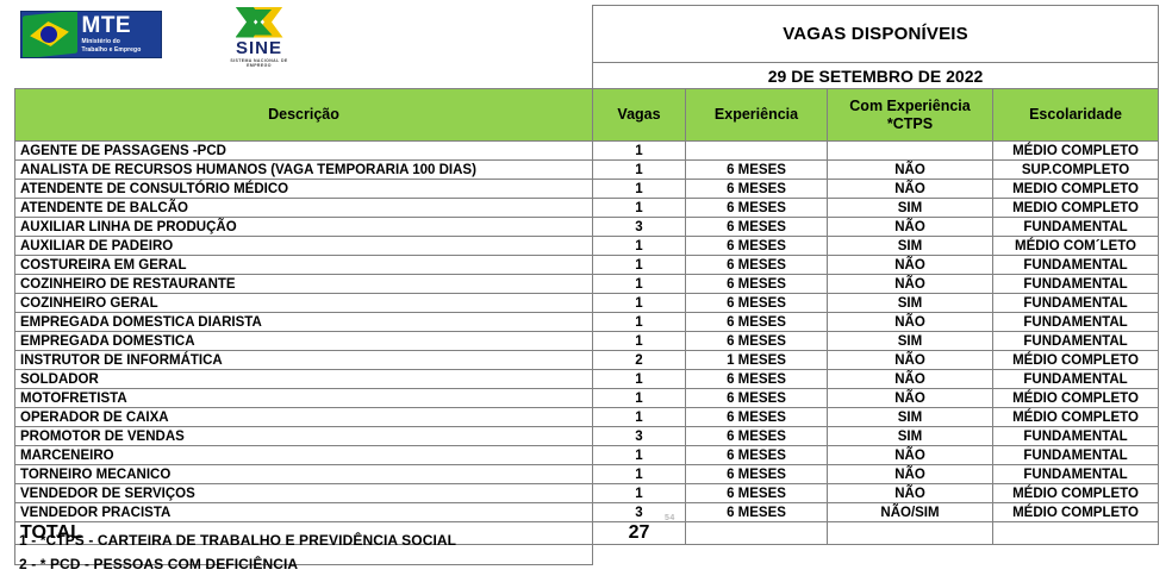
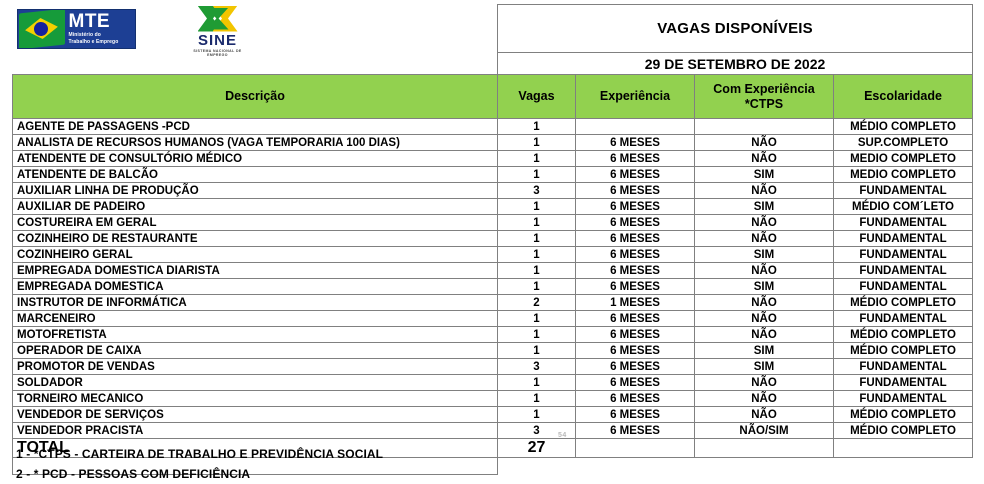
  	29 DE SETEMBRO DE 2022
  Descrição	Vagas	Experiência	Com Experiência *CTPS	Escolaridade
  AGENTE DE PASSAGENS -PCD	1			MÉDIO COMPLETO
  ANALISTA DE RECURSOS HUMANOS (VAGA TEMPORARIA 100 DIAS)	1	6 MESES	NÃO	SUP.COMPLETO
  ATENDENTE DE CONSULTÓRIO MÉDICO	1	6 MESES	NÃO	MEDIO COMPLETO
  ATENDENTE DE BALCÃO	1	6 MESES	SIM	MEDIO COMPLETO
  AUXILIAR LINHA DE PRODUÇÃO	3	6 MESES	NÃO	FUNDAMENTAL
  AUXILIAR DE PADEIRO	1	6 MESES	SIM	MÉDIO COM´LETO
  COSTUREIRA EM GERAL	1	6 MESES	NÃO	FUNDAMENTAL
  COZINHEIRO DE RESTAURANTE	1	6 MESES	NÃO	FUNDAMENTAL
  COZINHEIRO GERAL	1	6 MESES	SIM	FUNDAMENTAL
  EMPREGADA DOMESTICA DIARISTA	1	6 MESES	NÃO	FUNDAMENTAL
  EMPREGADA DOMESTICA	1	6 MESES	SIM	FUNDAMENTAL
  INSTRUTOR DE INFORMÁTICA	2	1 MESES	NÃO	MÉDIO COMPLETO
- SOLDADOR	1	6 MESES	NÃO	FUNDAMENTAL
+ MARCENEIRO	1	6 MESES	NÃO	FUNDAMENTAL
  MOTOFRETISTA	1	6 MESES	NÃO	MÉDIO COMPLETO
  OPERADOR DE CAIXA	1	6 MESES	SIM	MÉDIO COMPLETO
  PROMOTOR DE VENDAS	3	6 MESES	SIM	FUNDAMENTAL
- MARCENEIRO	1	6 MESES	NÃO	FUNDAMENTAL
+ SOLDADOR	1	6 MESES	NÃO	FUNDAMENTAL
  TORNEIRO MECANICO	1	6 MESES	NÃO	FUNDAMENTAL
  VENDEDOR DE SERVIÇOS	1	6 MESES	NÃO	MÉDIO COMPLETO
  VENDEDOR PRACISTA	3	6 MESES	NÃO/SIM	MÉDIO COMPLETO
  TOTAL	27
  1 - *CTPS - CARTEIRA DE TRABALHO E PREVIDÊNCIA SOCIAL
  2 - * PCD - PESSOAS COM DEFICIÊNCIA
